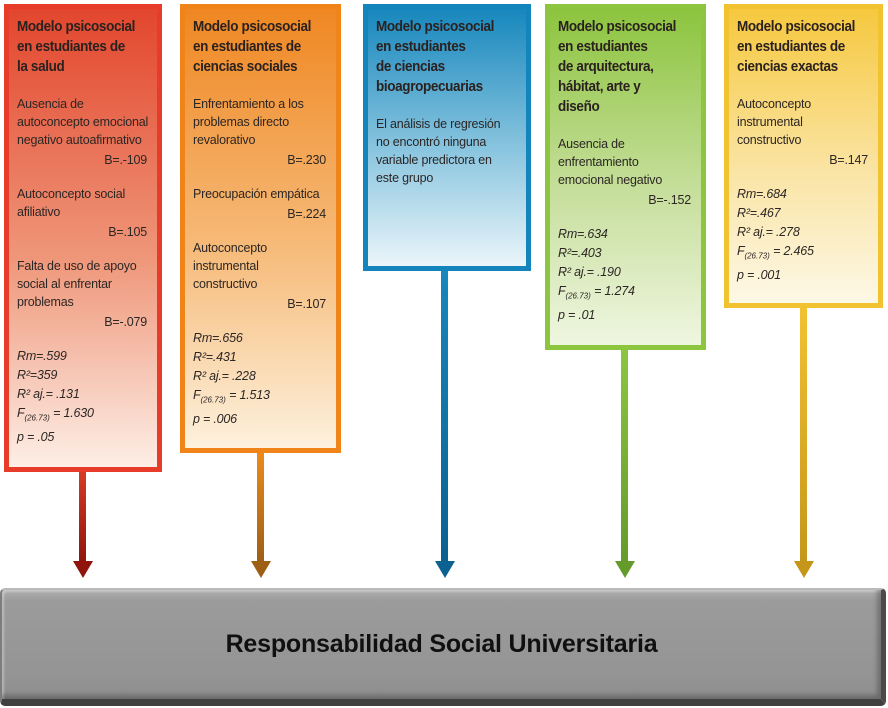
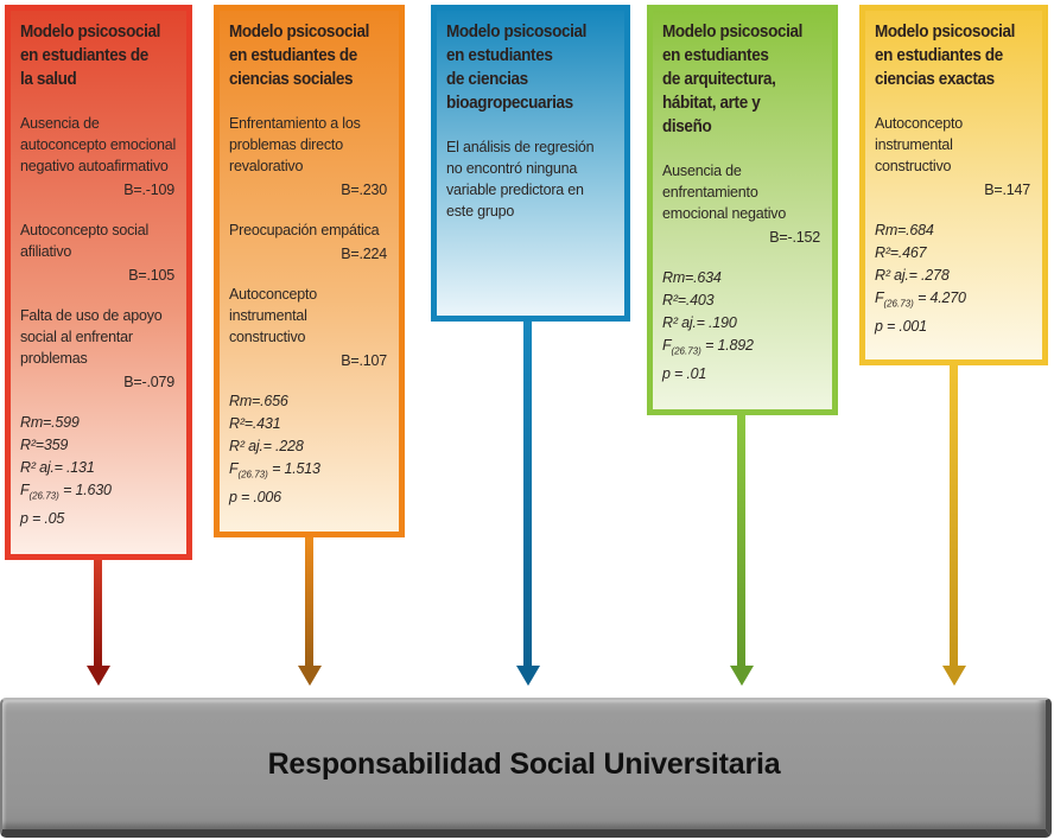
  Responsabilidad Social Universitaria
  Modelo psicosocial
  en estudiantes de
  la salud
  Ausencia de
  autoconcepto emocional
  negativo autoafirmativo
  B=.-109
  Autoconcepto social
  afiliativo
  B=.105
  Falta de uso de apoyo
  social al enfrentar
  problemas
  B=-.079
  Rm=.599
  R²=359
  R² aj.= .131
  F(26.73) = 1.630
  p = .05
  Modelo psicosocial
  en estudiantes de
  ciencias sociales
  Enfrentamiento a los
  problemas directo
  revalorativo
  B=.230
  Preocupación empática
  B=.224
  Autoconcepto
  instrumental
  constructivo
  B=.107
  Rm=.656
  R²=.431
  R² aj.= .228
  F(26.73) = 1.513
  p = .006
  Modelo psicosocial
  en estudiantes
  de ciencias
  bioagropecuarias
  El análisis de regresión
  no encontró ninguna
  variable predictora en
  este grupo
  Modelo psicosocial
  en estudiantes
  de arquitectura,
  hábitat, arte y
  diseño
  Ausencia de
  enfrentamiento
  emocional negativo
  B=-.152
  Rm=.634
  R²=.403
  R² aj.= .190
- F(26.73) = 1.274
+ F(26.73) = 1.892
  p = .01
  Modelo psicosocial
  en estudiantes de
  ciencias exactas
  Autoconcepto
  instrumental
  constructivo
  B=.147
  Rm=.684
  R²=.467
  R² aj.= .278
- F(26.73) = 2.465
+ F(26.73) = 4.270
  p = .001
